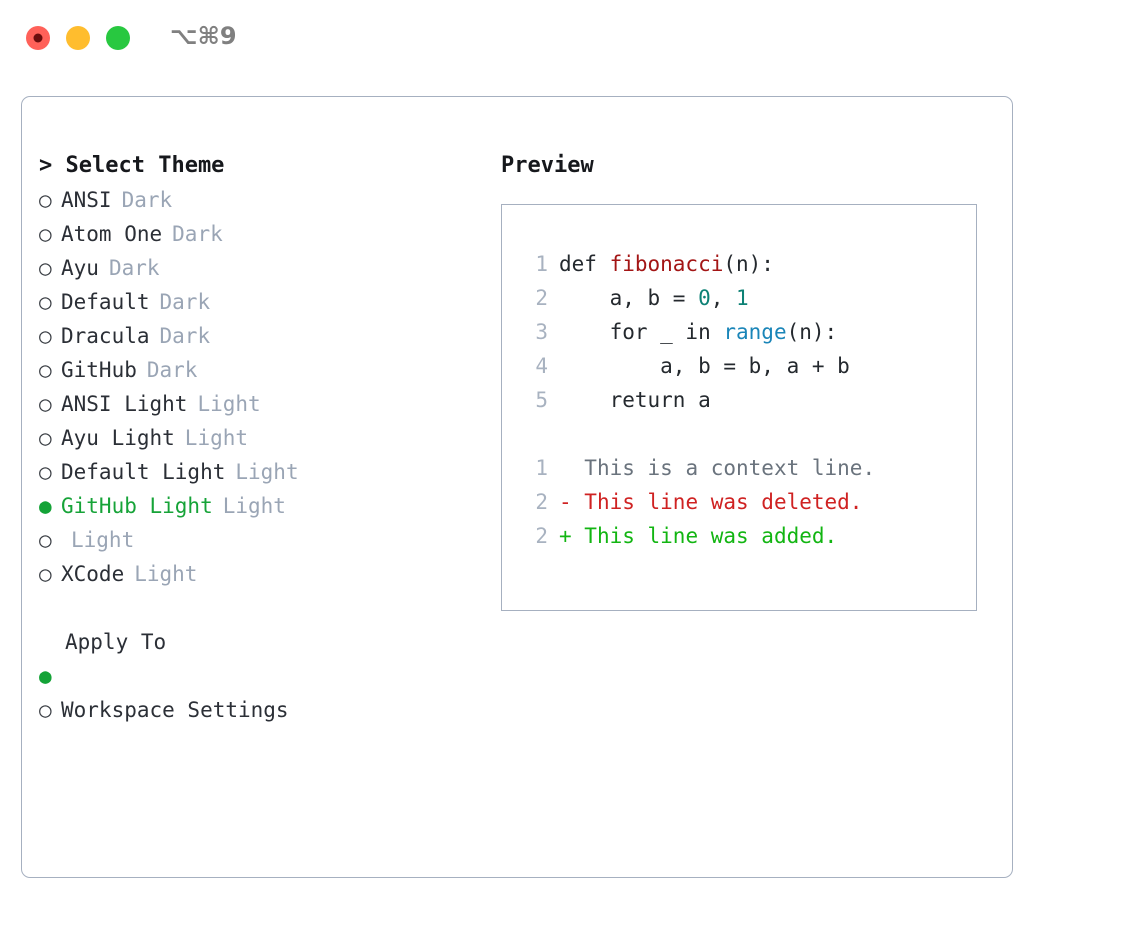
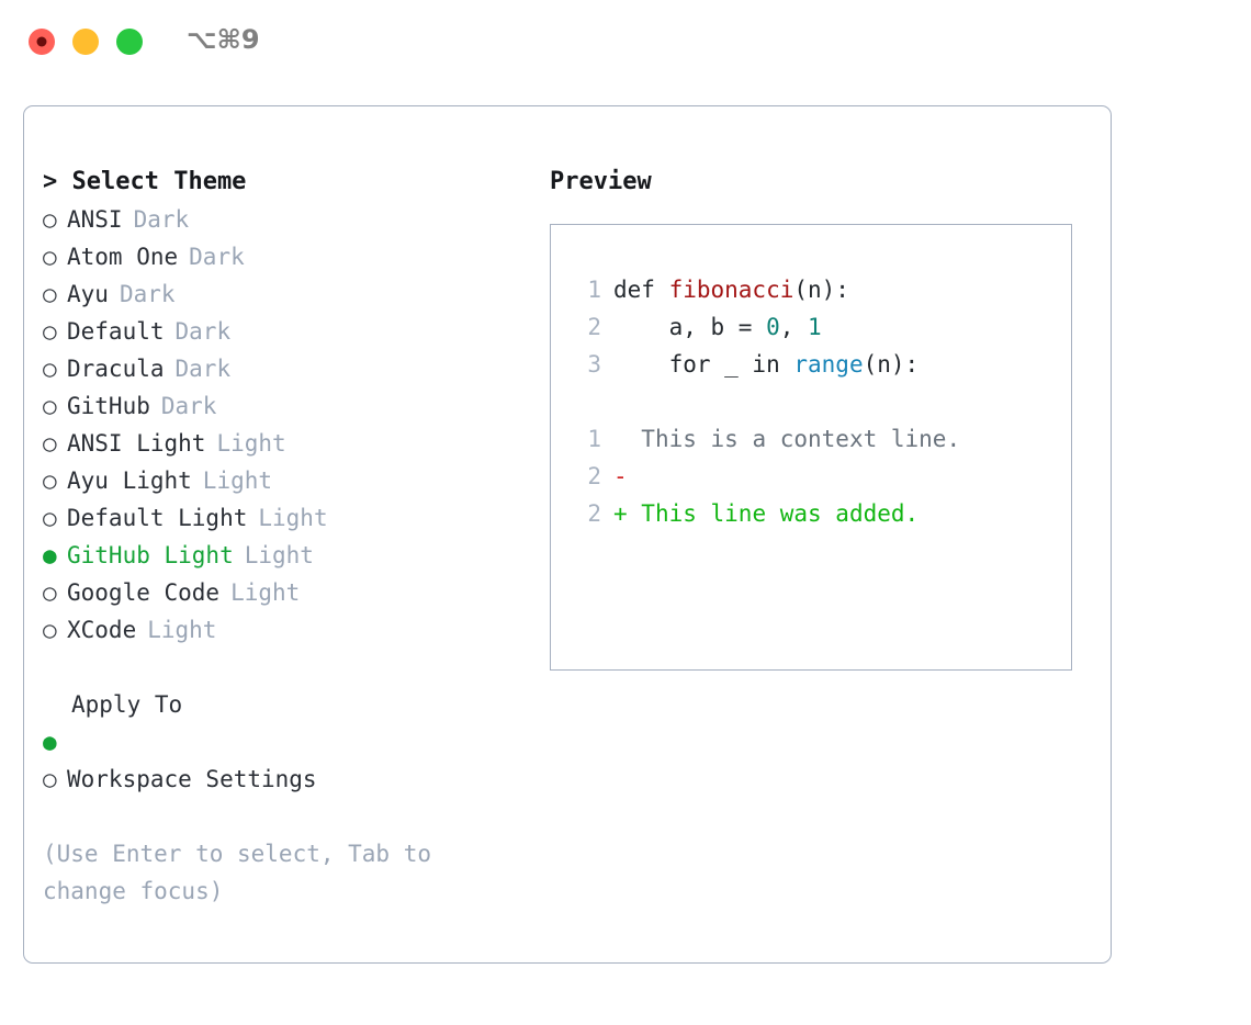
  ⌥⌘9
  > Select Theme
  ○
  ANSI
  Dark
  ○
  Atom One
  Dark
  ○
  Ayu
  Dark
  ○
  Default
  Dark
  ○
  Dracula
  Dark
  ○
  GitHub
  Dark
  ○
  ANSI Light
  Light
  ○
  Ayu Light
  Light
  ○
  Default Light
  Light
  ●
  GitHub Light
  Light
  ○
+ Google Code
  Light
  ○
  XCode
  Light
  Apply To
  ●
  ○
  Workspace Settings
+ (Use Enter to select, Tab to change focus)
  Preview
  1
  def fibonacci(n):
  2
  a, b = 0, 1
  3
  for _ in range(n):
- 4
- a, b = b, a + b
- 5
- return a
  1
  This is a context line.
  2
  -
- This line was deleted.
  2
  +
  This line was added.
